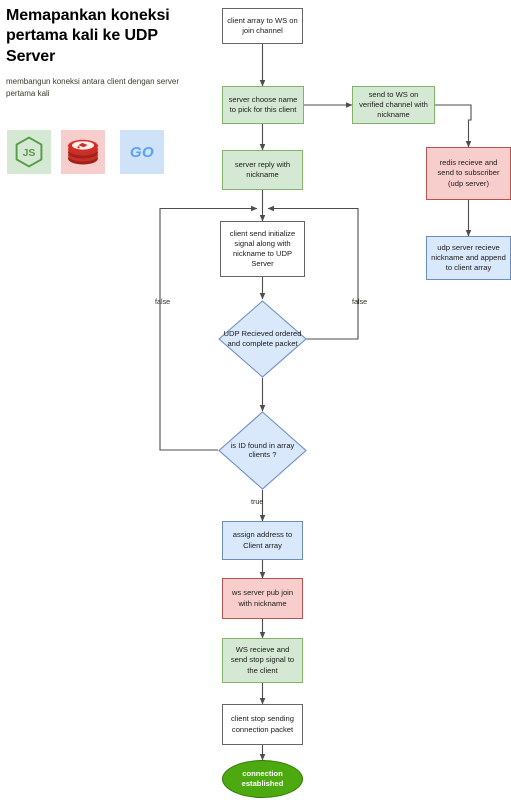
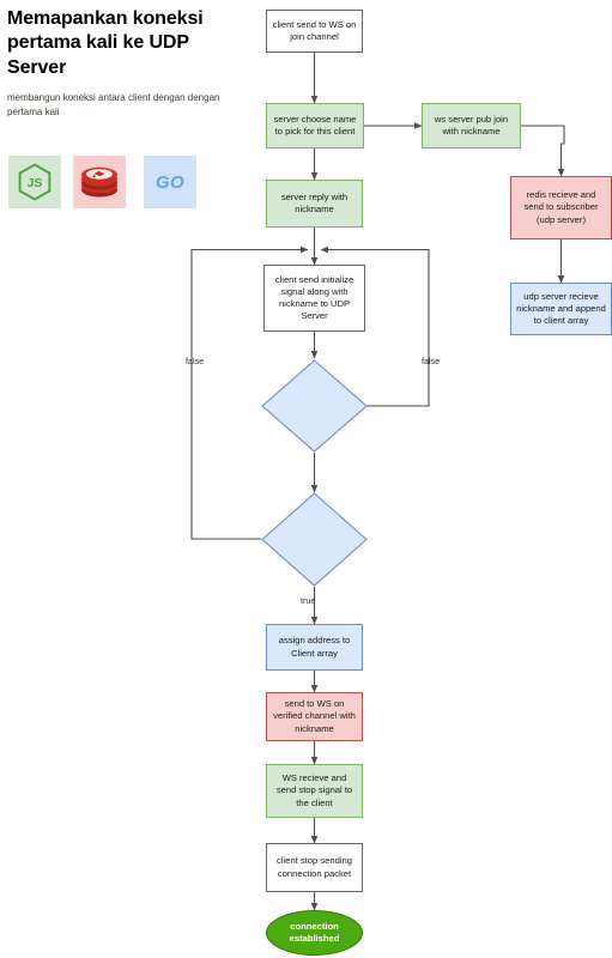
  Memapankan koneksi pertama kali ke UDP Server
- membangun koneksi antara client dengan server pertama kali
+ membangun koneksi antara client dengan dengan pertama kali
  JS
  GO
- client array to WS on join channel
+ client send to WS on join channel
  server choose name to pick for this client
- send to WS on verified channel with nickname
+ ws server pub join with nickname
  redis recieve and send to subscriber (udp server)
  udp server recieve nickname and append to client array
  server reply with nickname
  client send initialize signal along with nickname to UDP Server
- UDP Recieved ordered and complete packet
- is ID found in array clients ?
  assign address to Client array
- ws server pub join with nickname
+ send to WS on verified channel with nickname
  WS recieve and send stop signal to the client
  client stop sending connection packet
  connection established
  false
  false
  true
